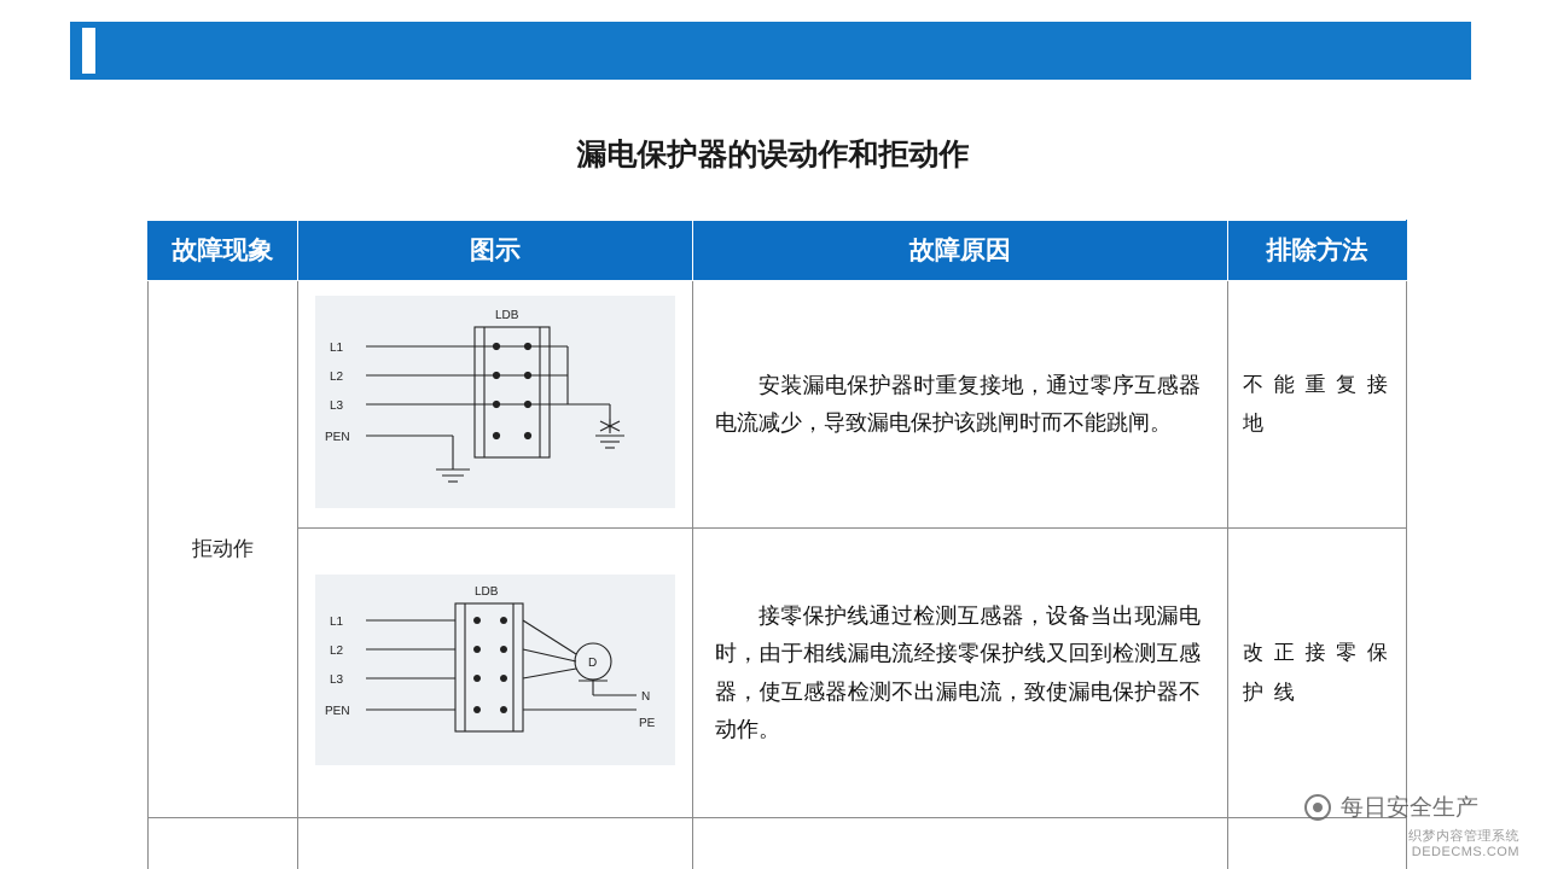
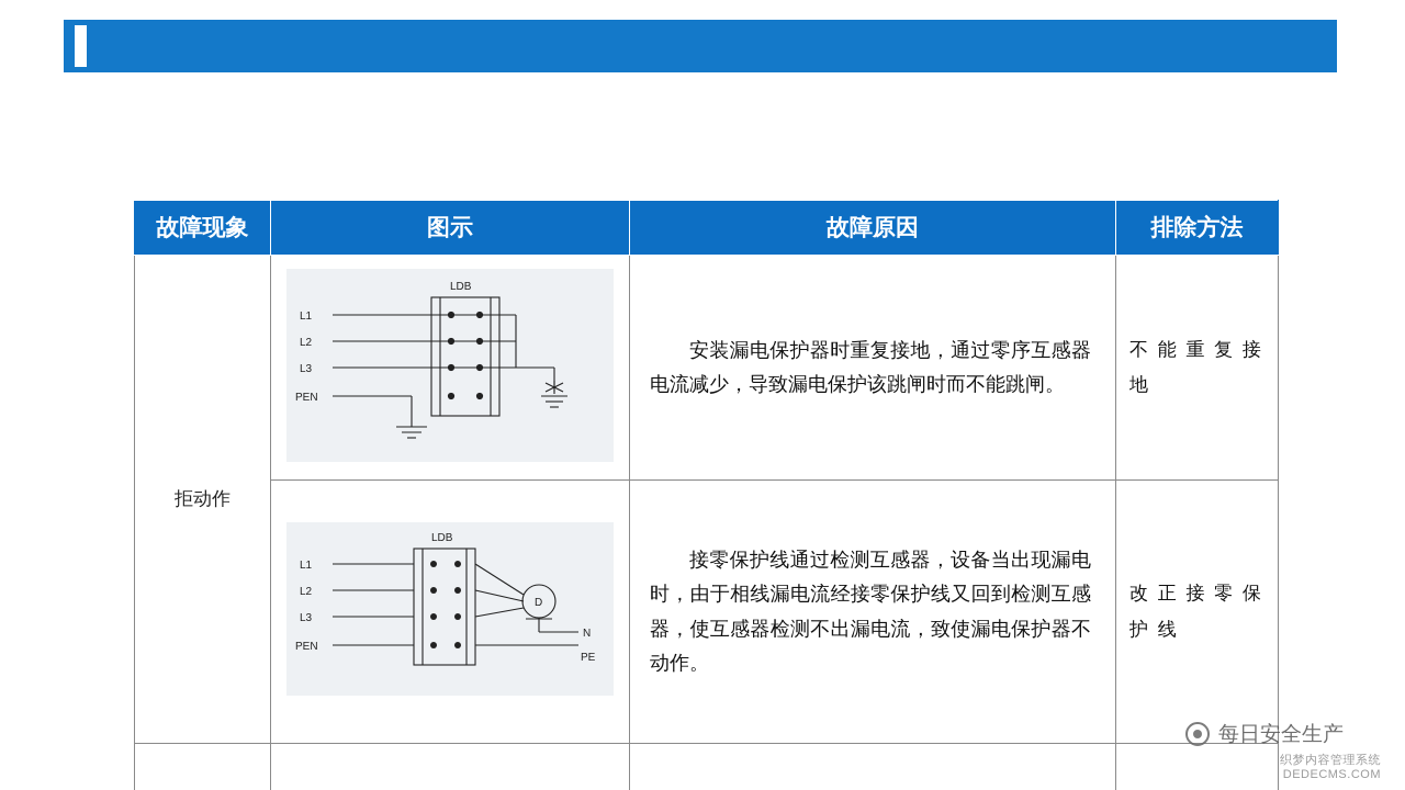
- 漏电保护器的误动作和拒动作
  故障现象	图示	故障原因	排除方法
  拒动作	LDB L1 L2 L3 PEN	安装漏电保护器时重复接地，通过零序互感器电流减少，导致漏电保护该跳闸时而不能跳闸。	不 能 重 复 接 地
  LDB L1 L2 L3 PEN D N PE	接零保护线通过检测互感器，设备当出现漏电时，由于相线漏电流经接零保护线又回到检测互感器，使互感器检测不出漏电流，致使漏电保护器不动作。	改 正 接 零 保 护 线
  每日安全生产
  织梦内容管理系统
  DEDECMS.COM
